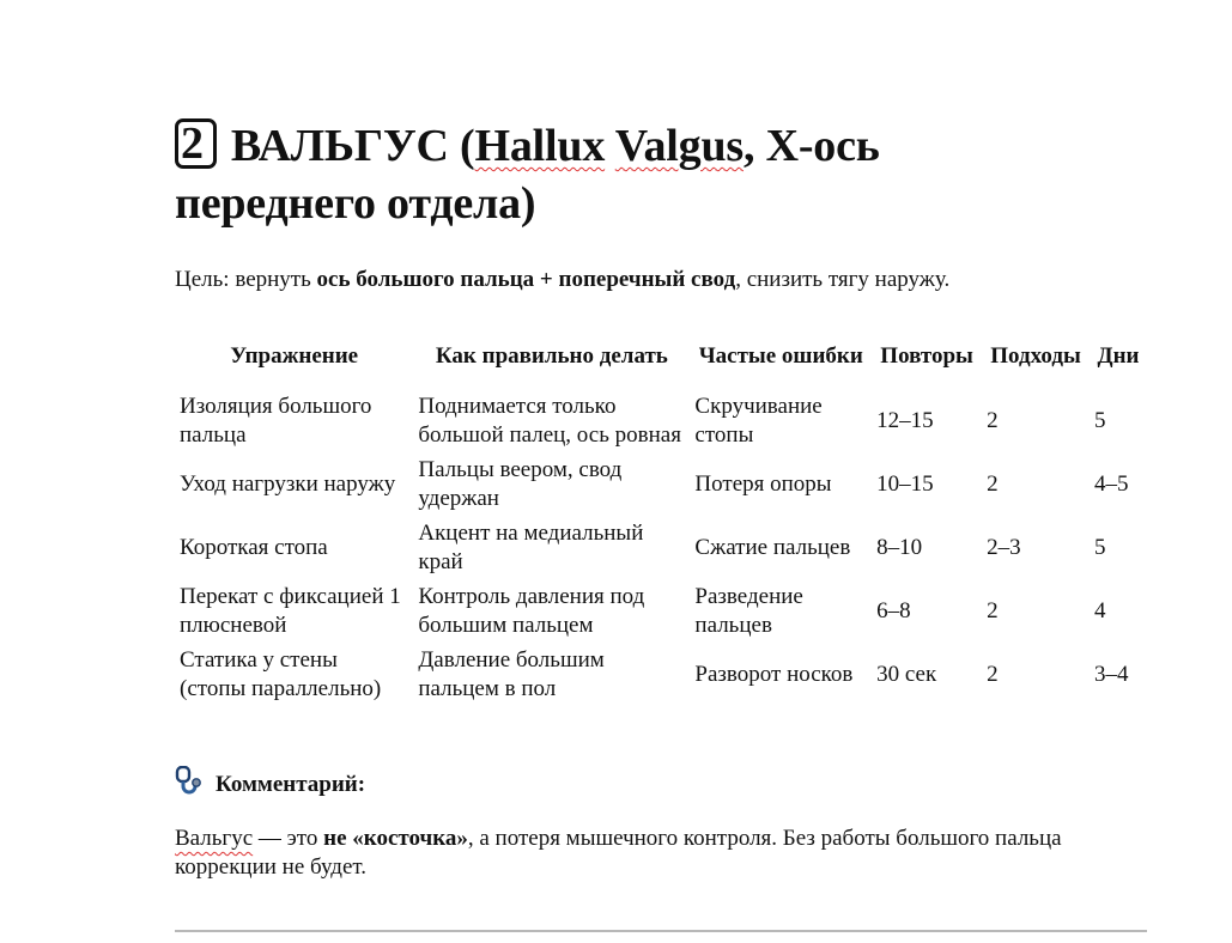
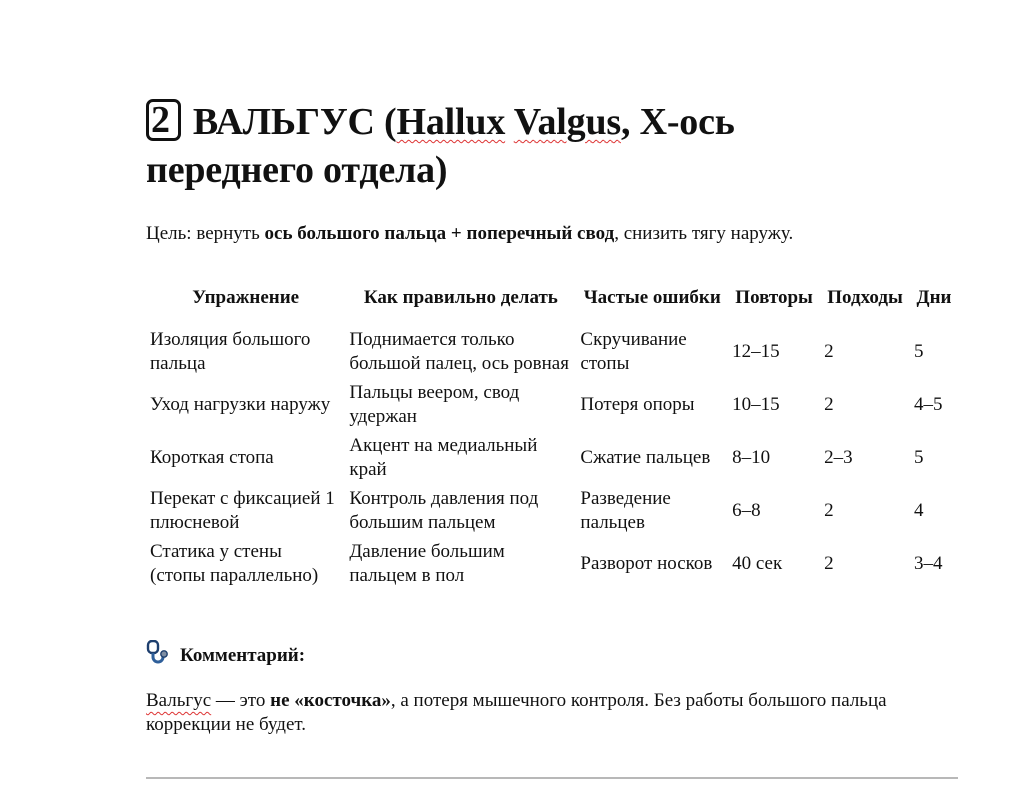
  2 ВАЛЬГУС (Hallux Valgus, X-ось переднего отдела)
  Цель: вернуть ось большого пальца + поперечный свод, снизить тягу наружу.
  Упражнение	Как правильно делать	Частые ошибки	Повторы	Подходы	Дни
  Изоляция большого пальца	Поднимается только большой палец, ось ровная	Скручивание стопы	12–15	2	5
  Уход нагрузки наружу	Пальцы веером, свод удержан	Потеря опоры	10–15	2	4–5
  Короткая стопа	Акцент на медиальный край	Сжатие пальцев	8–10	2–3	5
  Перекат с фиксацией 1 плюсневой	Контроль давления под большим пальцем	Разведение пальцев	6–8	2	4
- Статика у стены (стопы параллельно)	Давление большим пальцем в пол	Разворот носков	30 сек	2	3–4
+ Статика у стены (стопы параллельно)	Давление большим пальцем в пол	Разворот носков	40 сек	2	3–4
  Комментарий:
  Вальгус — это не «косточка», а потеря мышечного контроля. Без работы большого пальца коррекции не будет.
